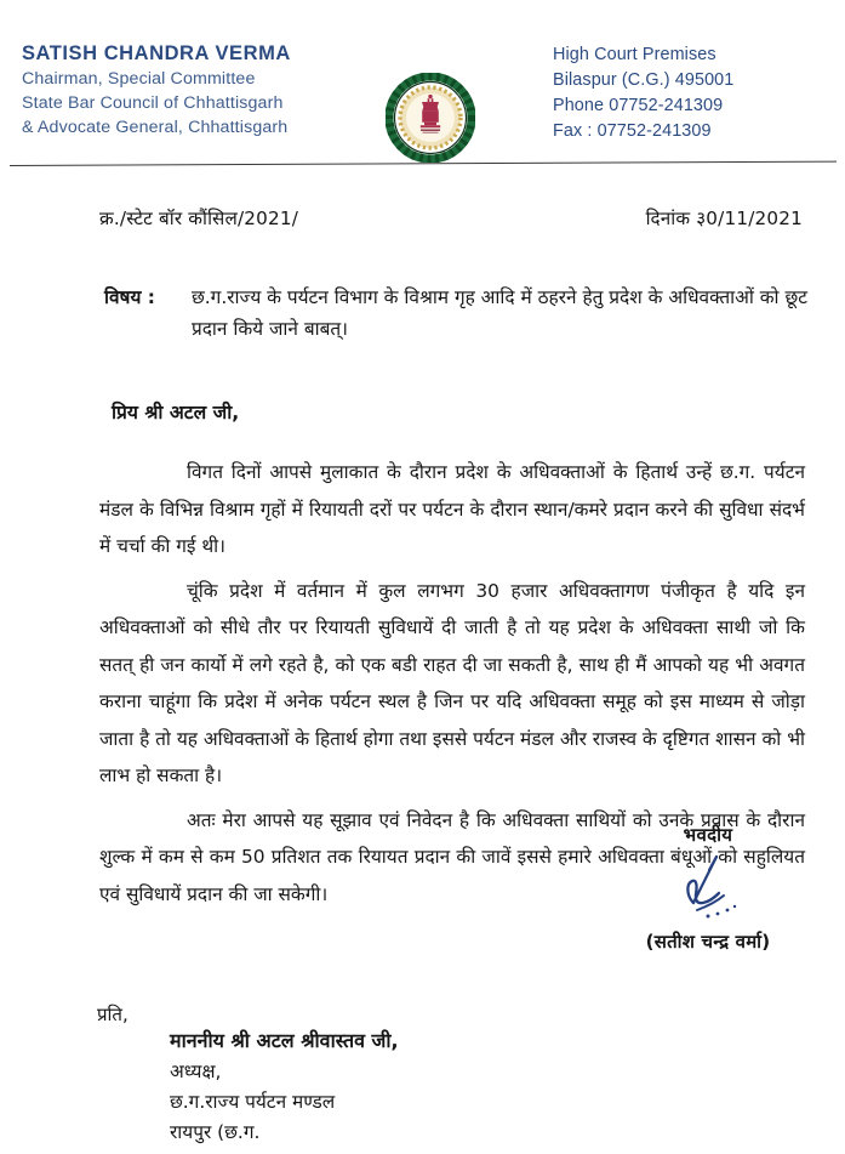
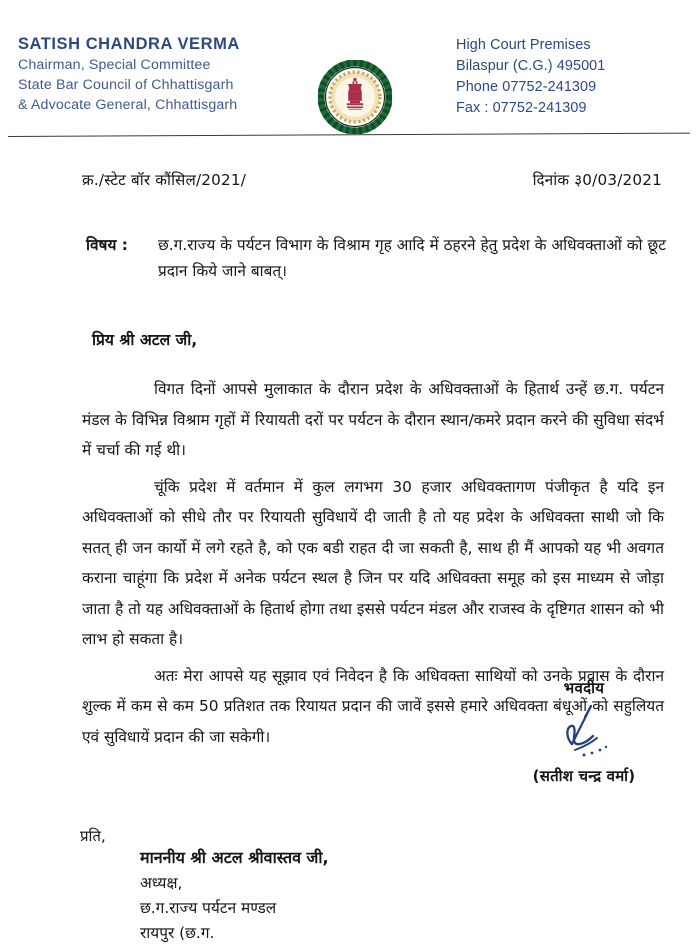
  SATISH CHANDRA VERMA
  Chairman, Special Committee
  State Bar Council of Chhattisgarh
  & Advocate General, Chhattisgarh
  High Court Premises
  Bilaspur (C.G.) 495001
  Phone 07752-241309
  Fax : 07752-241309
  क्र./स्टेट बॉर कौंसिल/2021/
- दिनांक ३0/11/2021
+ दिनांक ३0/03/2021
  विषय :
  छ.ग.राज्य के पर्यटन विभाग के विश्राम गृह आदि में ठहरने हेतु प्रदेश के अधिवक्ताओं को छूट प्रदान किये जाने बाबत्।
  प्रिय श्री अटल जी,
  विगत दिनों आपसे मुलाकात के दौरान प्रदेश के अधिवक्ताओं के हितार्थ उन्हें छ.ग. पर्यटन मंडल के विभिन्न विश्राम गृहों में रियायती दरों पर पर्यटन के दौरान स्थान/कमरे प्रदान करने की सुविधा संदर्भ में चर्चा की गई थी।
  चूंकि प्रदेश में वर्तमान में कुल लगभग 30 हजार अधिवक्तागण पंजीकृत है यदि इन अधिवक्ताओं को सीधे तौर पर रियायती सुविधायें दी जाती है तो यह प्रदेश के अधिवक्ता साथी जो कि सतत् ही जन कार्यो में लगे रहते है, को एक बडी राहत दी जा सकती है, साथ ही मैं आपको यह भी अवगत कराना चाहूंगा कि प्रदेश में अनेक पर्यटन स्थल है जिन पर यदि अधिवक्ता समूह को इस माध्यम से जोड़ा जाता है तो यह अधिवक्ताओं के हितार्थ होगा तथा इससे पर्यटन मंडल और राजस्व के दृष्टिगत शासन को भी लाभ हो सकता है।
  अतः मेरा आपसे यह सूझाव एवं निवेदन है कि अधिवक्ता साथियों को उनके प्रवास के दौरान शुल्क में कम से कम 50 प्रतिशत तक रियायत प्रदान की जावें इससे हमारे अधिवक्ता बंधूओं को सहुलियत एवं सुविधायें प्रदान की जा सकेगी।
  भवदीय
  (सतीश चन्द्र वर्मा)
  प्रति,
  माननीय श्री अटल श्रीवास्तव जी,
  अध्यक्ष,
  छ.ग.राज्य पर्यटन मण्डल
  रायपुर (छ.ग.
